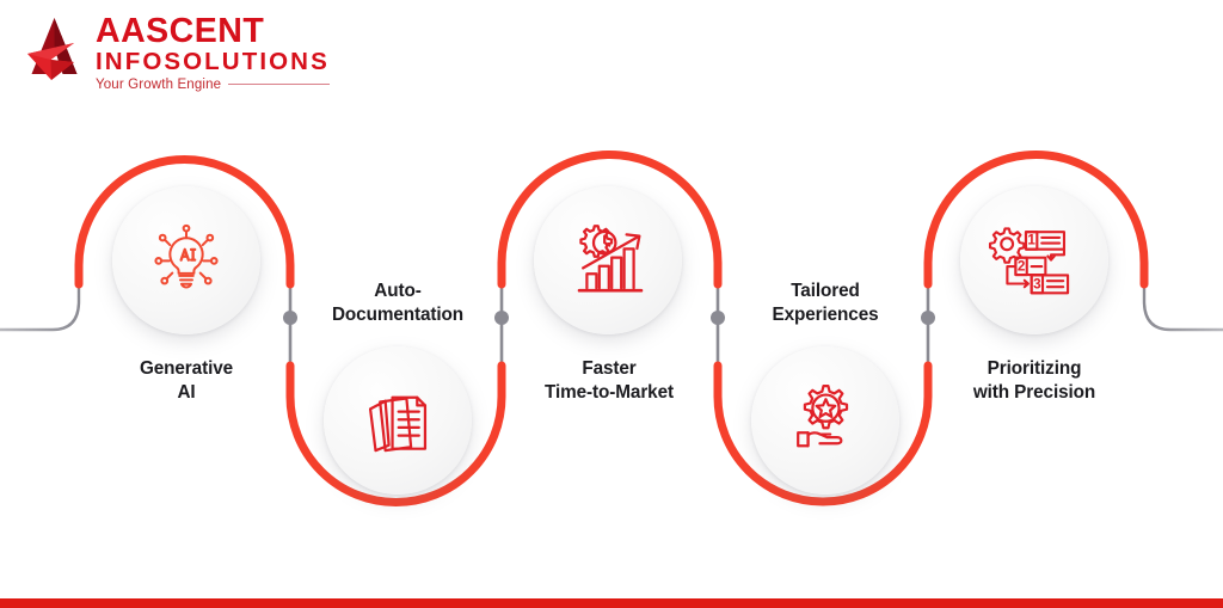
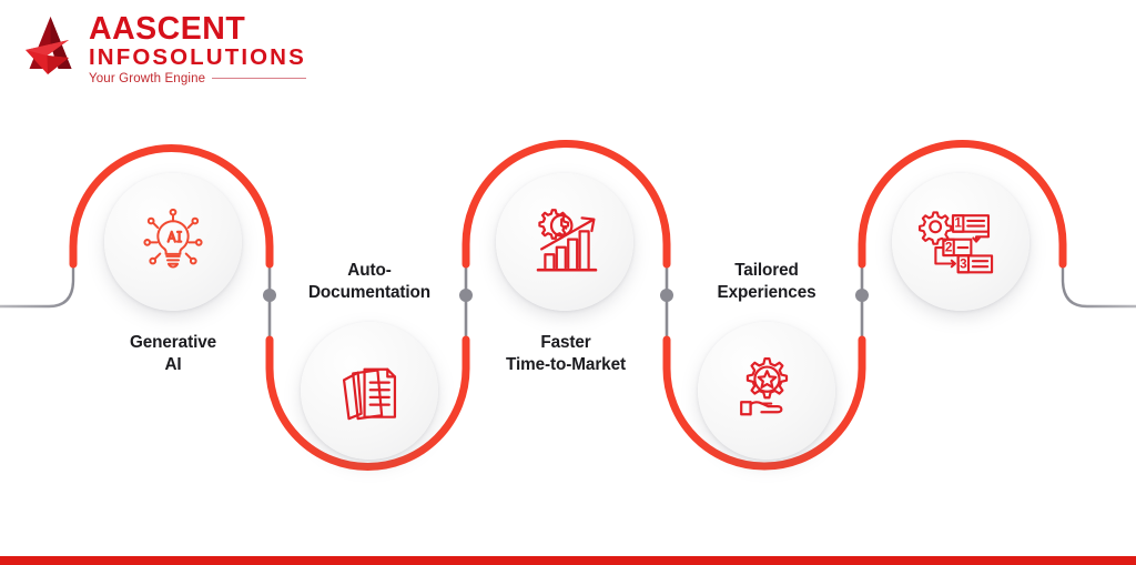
  AASCENT
  INFOSOLUTIONS
  Your Growth Engine
  Generative
  AI
  Auto-
  Documentation
  Faster
  Time-to-Market
  Tailored
  Experiences
  1
  2
  3
- Prioritizing
- with Precision
